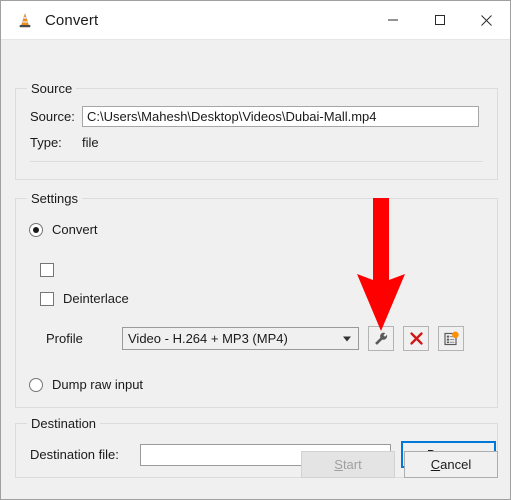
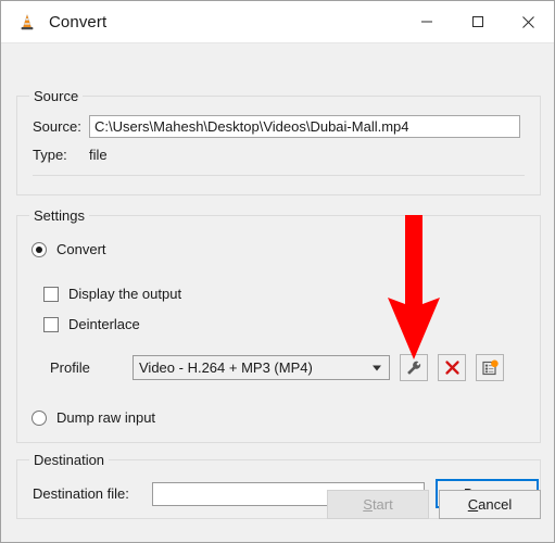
  Convert
  Source
  Source:
  C:\Users\Mahesh\Desktop\Videos\Dubai-Mall.mp4
  Type:
  file
  Settings
  Convert
+ Display the output
  Deinterlace
  Profile
  Video - H.264 + MP3 (MP4)
  Dump raw input
  Destination
  Destination file:
  Start
  Cancel
